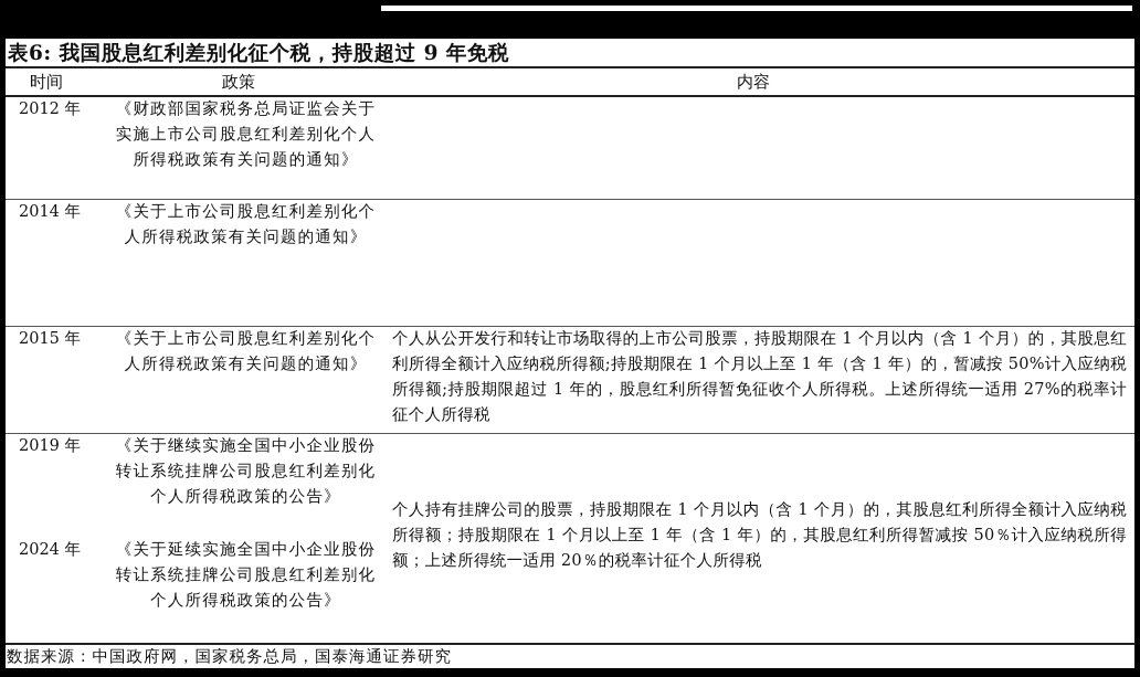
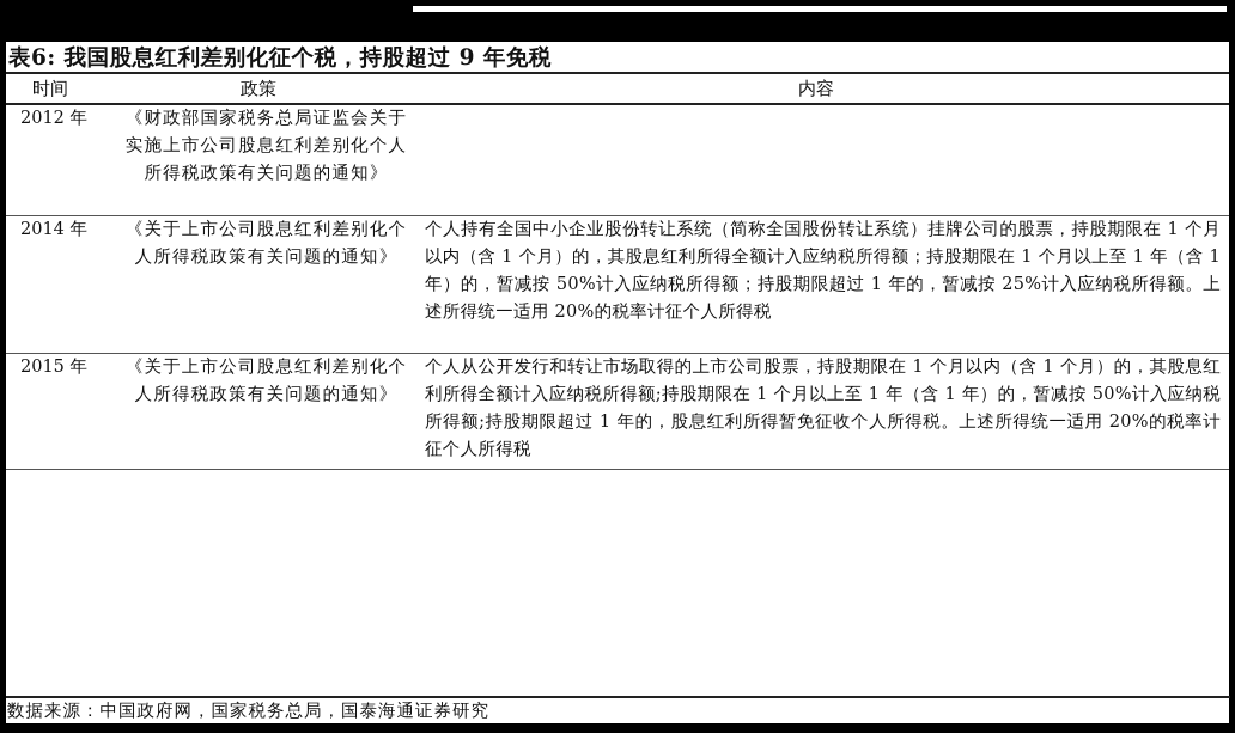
  表6: 我国股息红利差别化征个税，持股超过 9 年免税
  时间
  政策
  内容
  2012 年
  《财政部国家税务总局证监会关于实施上市公司股息红利差别化个人所得税政策有关问题的通知》
  2014 年
  《关于上市公司股息红利差别化个人所得税政策有关问题的通知》
+ 个人持有全国中小企业股份转让系统（简称全国股份转让系统）挂牌公司的股票，持股期限在 1 个月以内（含 1 个月）的，其股息红利所得全额计入应纳税所得额；持股期限在 1 个月以上至 1 年（含 1 年）的，暂减按 50%计入应纳税所得额；持股期限超过 1 年的，暂减按 25%计入应纳税所得额。上述所得统一适用 20%的税率计征个人所得税
  2015 年
  《关于上市公司股息红利差别化个人所得税政策有关问题的通知》
- 个人从公开发行和转让市场取得的上市公司股票，持股期限在 1 个月以内（含 1 个月）的，其股息红利所得全额计入应纳税所得额;持股期限在 1 个月以上至 1 年（含 1 年）的，暂减按 50%计入应纳税所得额;持股期限超过 1 年的，股息红利所得暂免征收个人所得税。上述所得统一适用 27%的税率计征个人所得税
+ 个人从公开发行和转让市场取得的上市公司股票，持股期限在 1 个月以内（含 1 个月）的，其股息红利所得全额计入应纳税所得额;持股期限在 1 个月以上至 1 年（含 1 年）的，暂减按 50%计入应纳税所得额;持股期限超过 1 年的，股息红利所得暂免征收个人所得税。上述所得统一适用 20%的税率计征个人所得税
- 2019 年
- 《关于继续实施全国中小企业股份转让系统挂牌公司股息红利差别化个人所得税政策的公告》
- 2024 年
- 《关于延续实施全国中小企业股份转让系统挂牌公司股息红利差别化个人所得税政策的公告》
- 个人持有挂牌公司的股票，持股期限在 1 个月以内（含 1 个月）的，其股息红利所得全额计入应纳税所得额；持股期限在 1 个月以上至 1 年（含 1 年）的，其股息红利所得暂减按 50％计入应纳税所得额；上述所得统一适用 20％的税率计征个人所得税
  数据来源：中国政府网，国家税务总局，国泰海通证券研究
